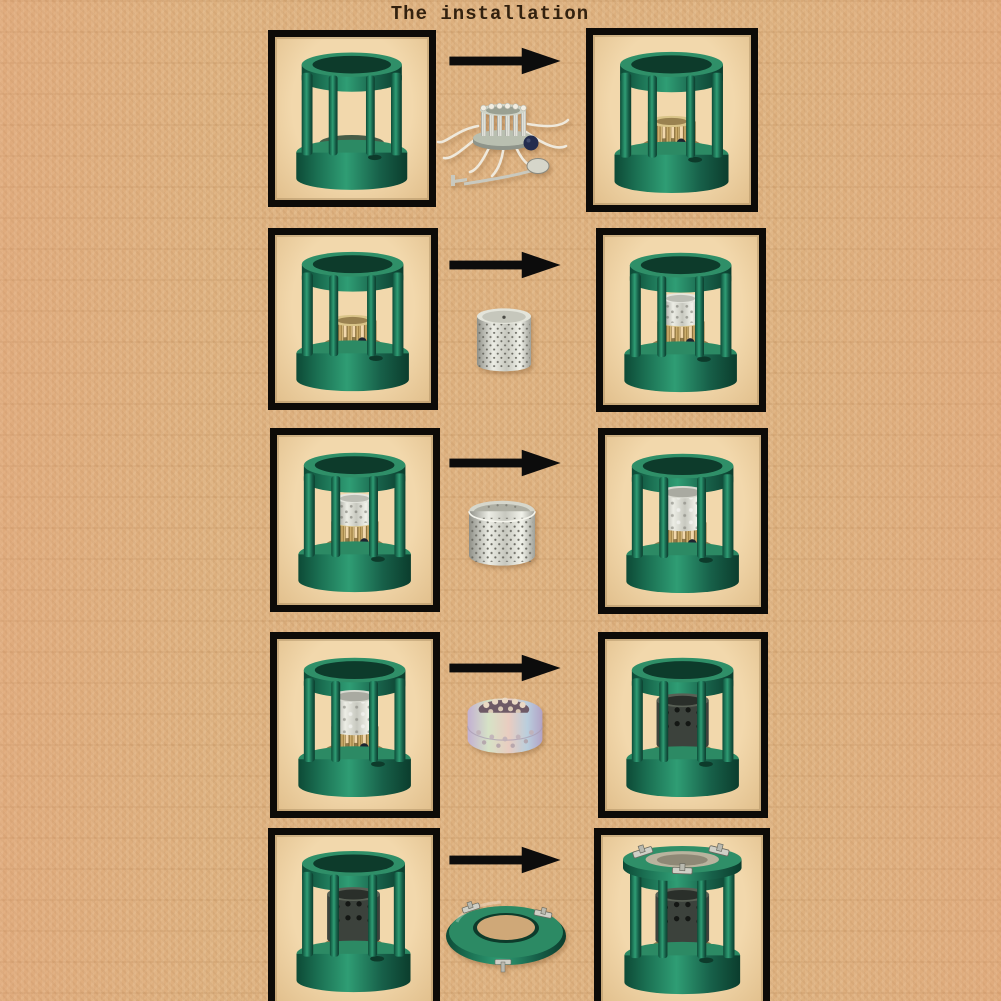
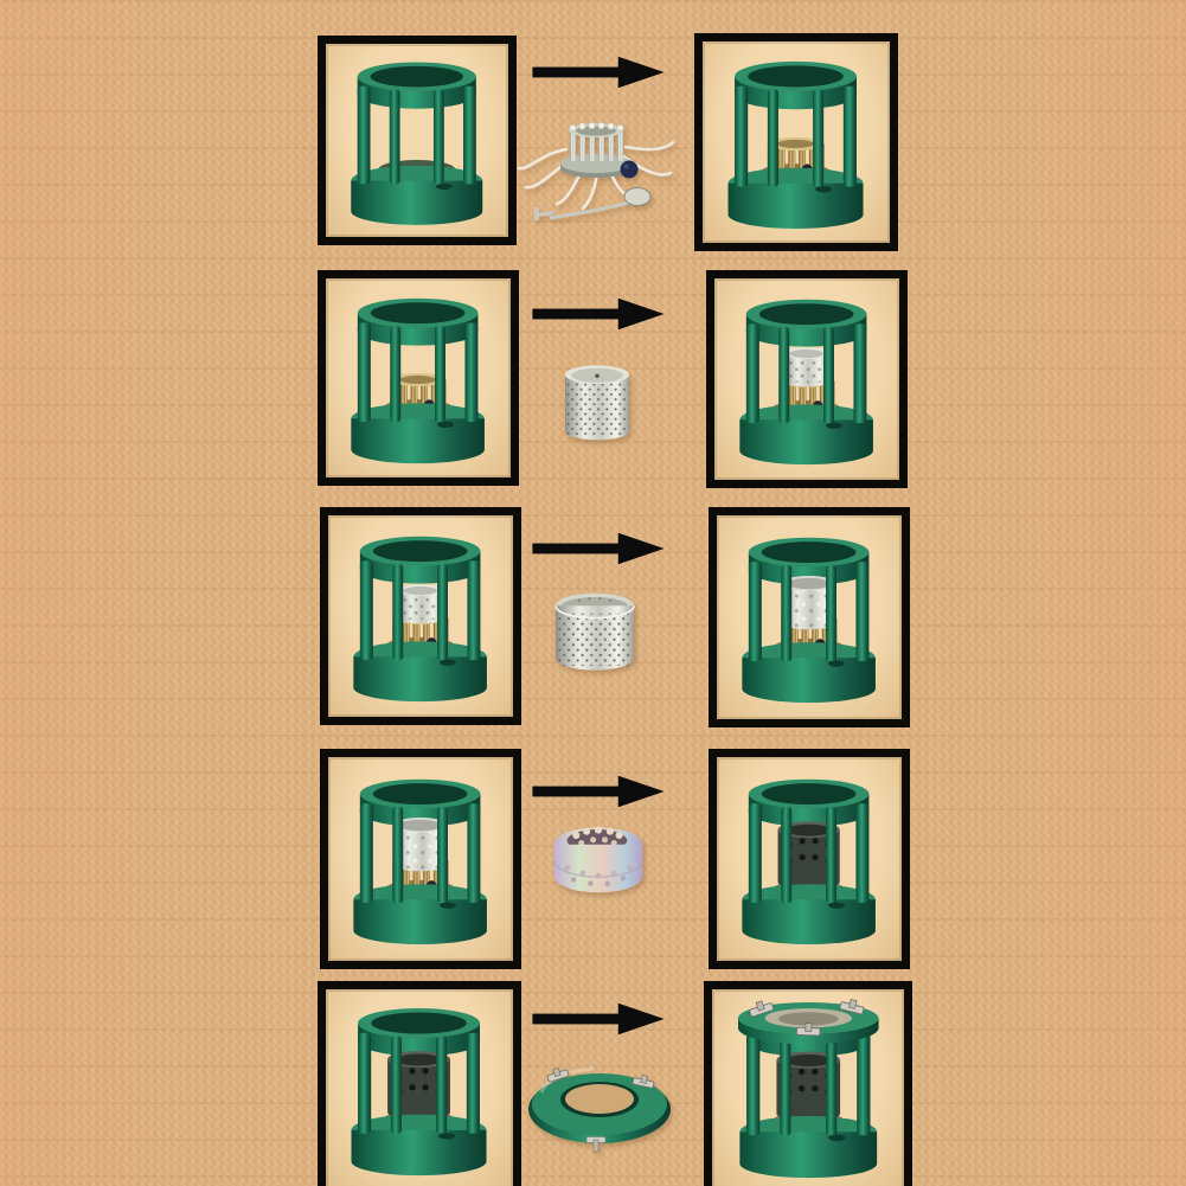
- The installation
